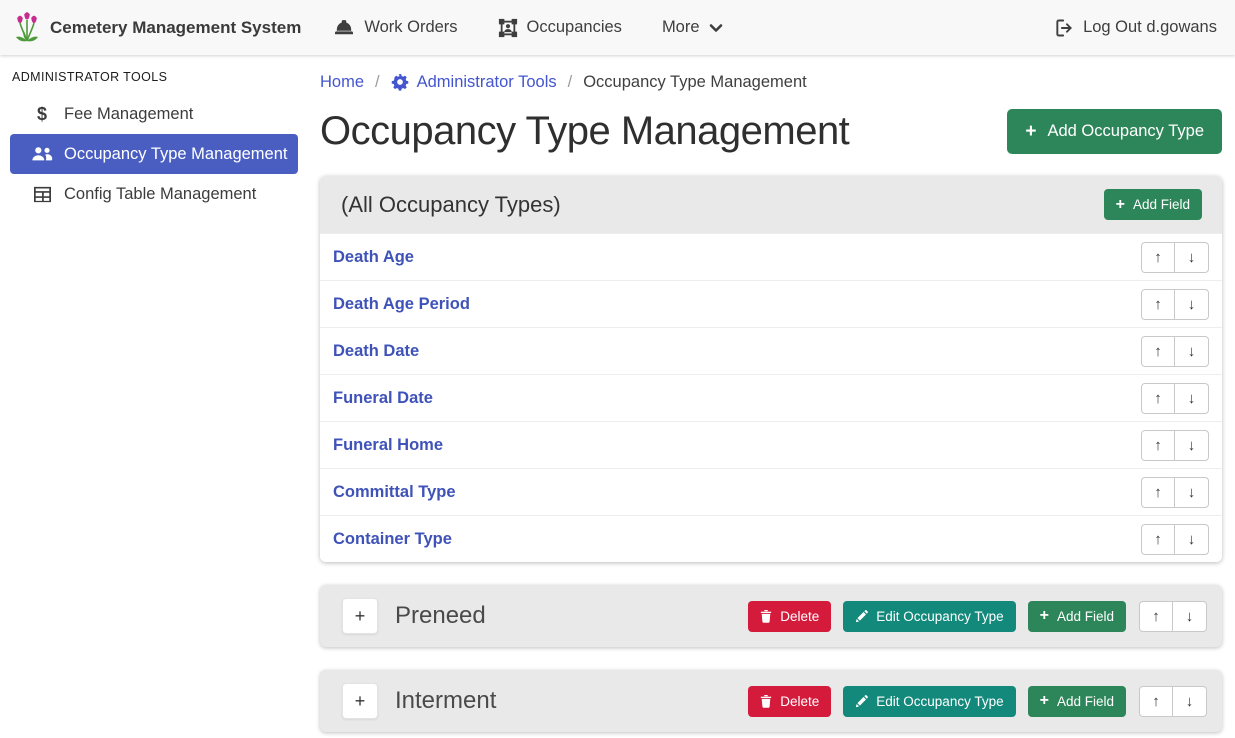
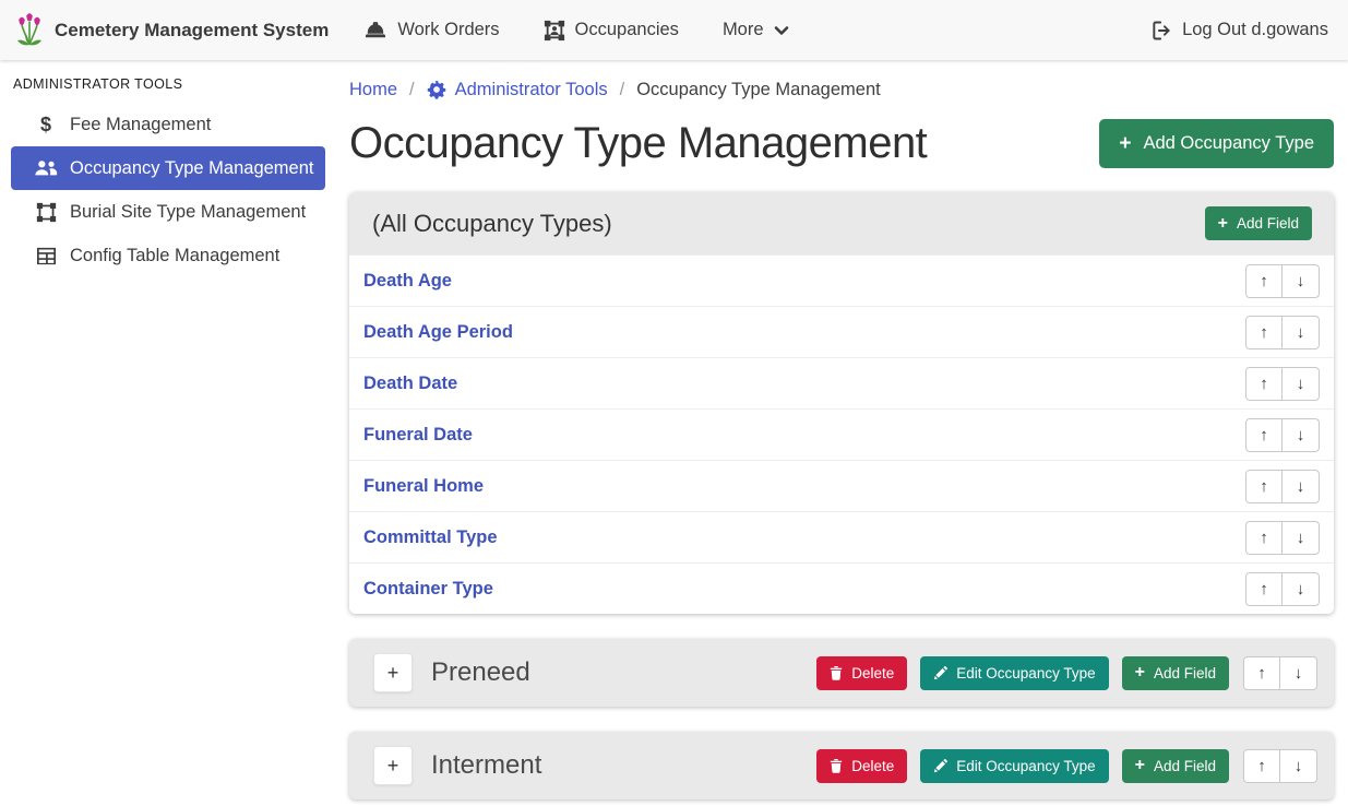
  Cemetery Management System
  Work Orders
  Occupancies
  More
  Log Out d.gowans
  ADMINISTRATOR TOOLS
  $
  Fee Management
  Occupancy Type Management
+ Burial Site Type Management
  Config Table Management
  Home
  /
  Administrator Tools
  /
  Occupancy Type Management
  Occupancy Type Management
  +
  Add Occupancy Type
  (All Occupancy Types)
  +
  Add Field
  Death Age
  ↑
  ↓
  Death Age Period
  ↑
  ↓
  Death Date
  ↑
  ↓
  Funeral Date
  ↑
  ↓
  Funeral Home
  ↑
  ↓
  Committal Type
  ↑
  ↓
  Container Type
  ↑
  ↓
  +
  Preneed
  Delete
  Edit Occupancy Type
  +
  Add Field
  ↑
  ↓
  +
  Interment
  Delete
  Edit Occupancy Type
  +
  Add Field
  ↑
  ↓
